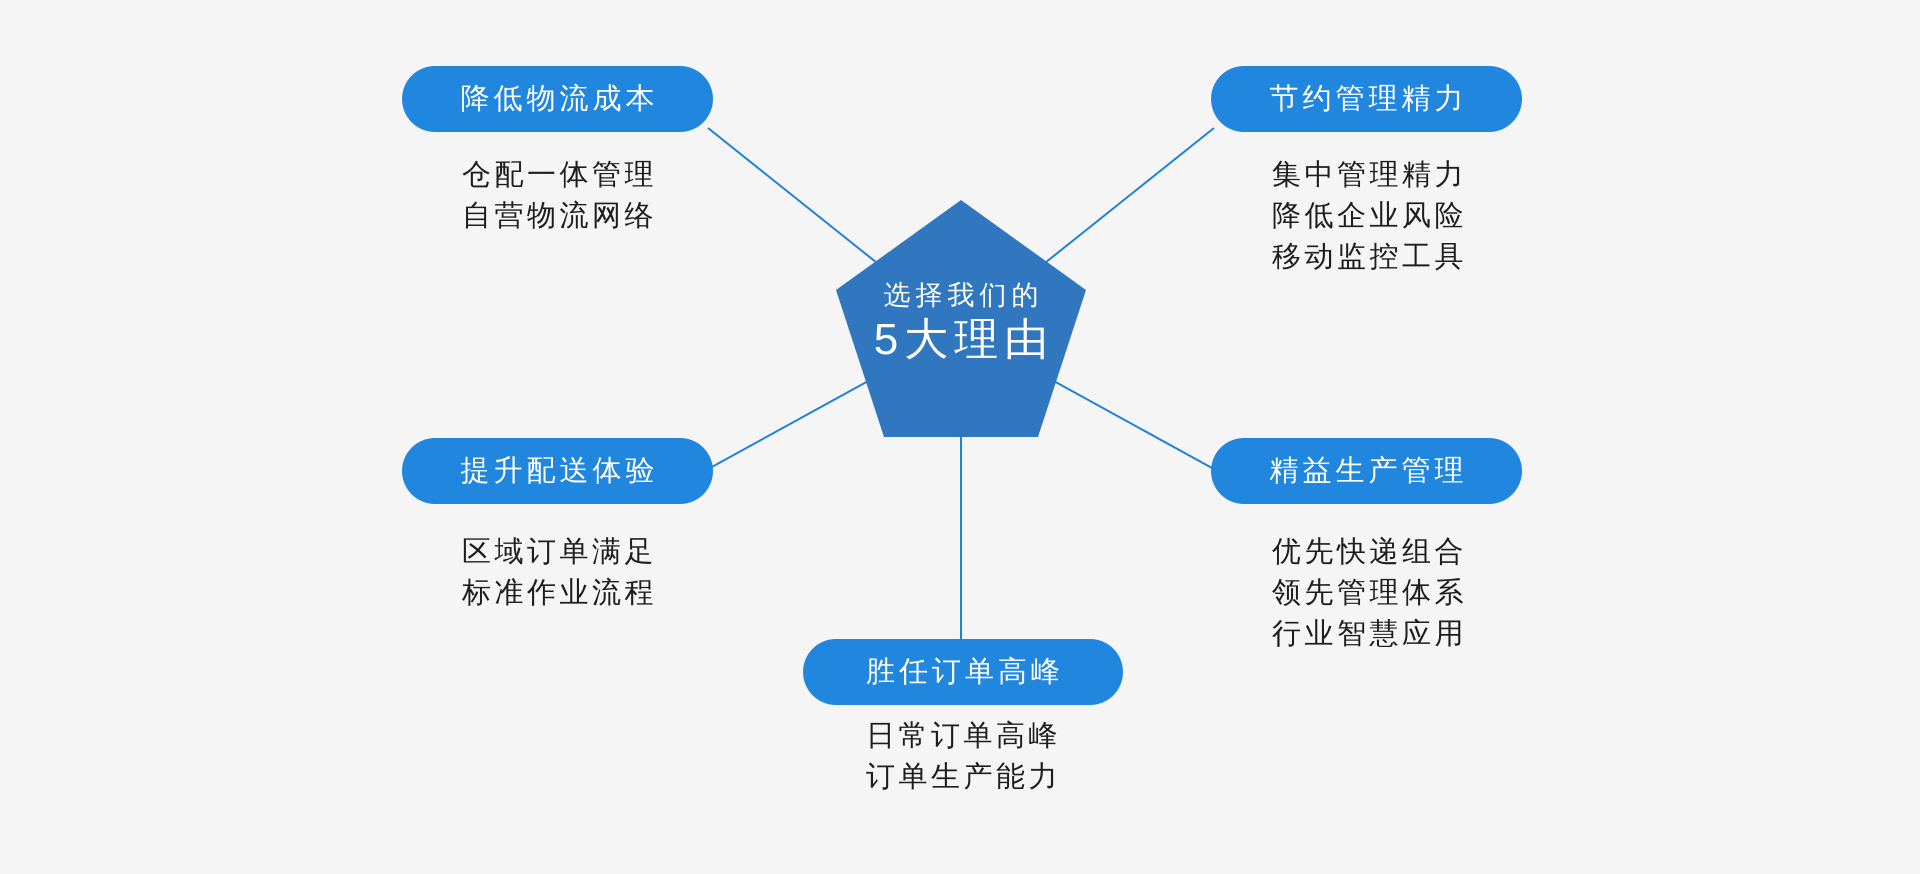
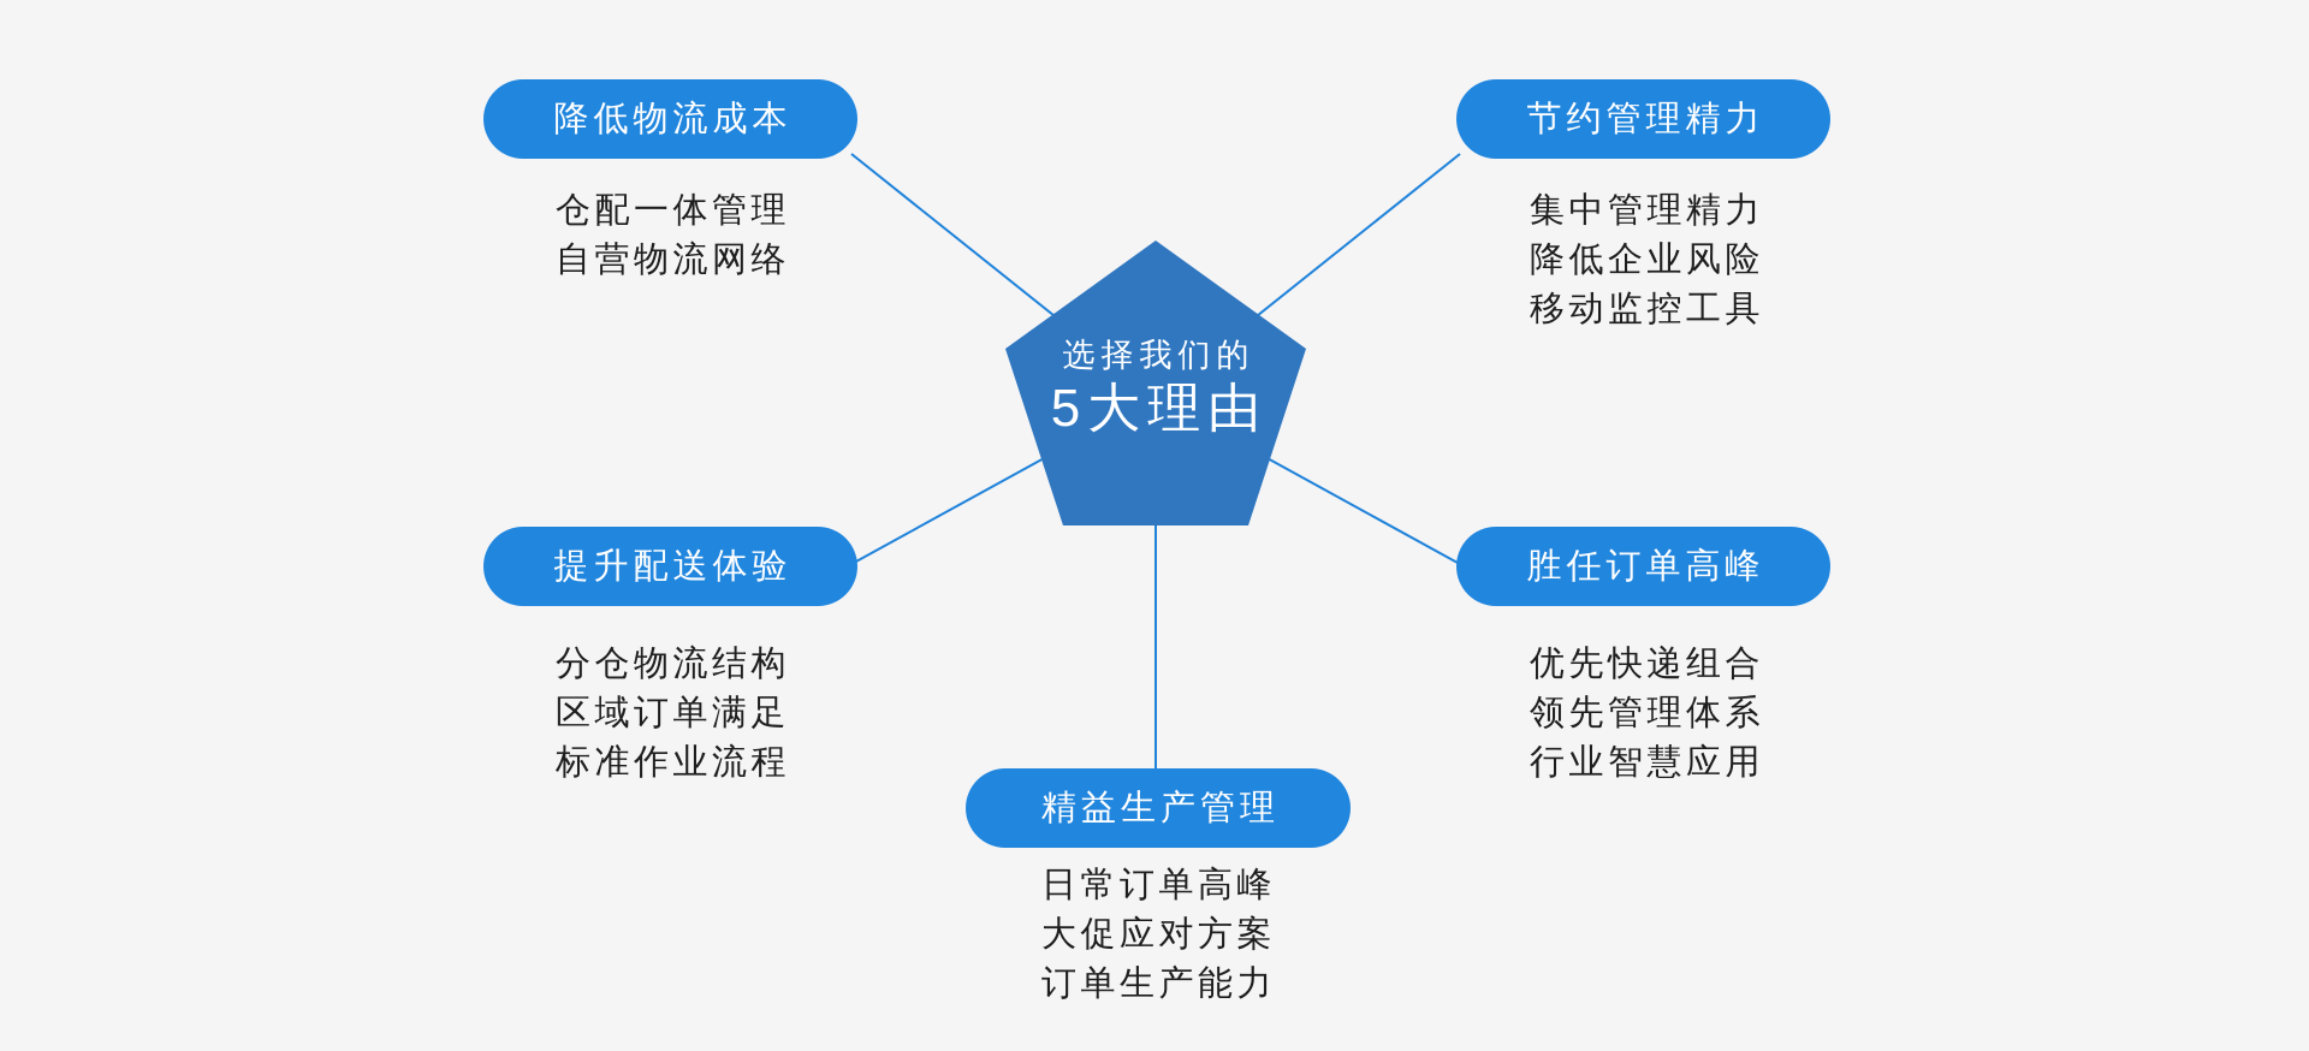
  选择我们的
  5大理由
  降低物流成本
  仓配一体管理
  自营物流网络
  节约管理精力
  集中管理精力
  降低企业风险
  移动监控工具
  提升配送体验
+ 分仓物流结构
  区域订单满足
  标准作业流程
- 精益生产管理
+ 胜任订单高峰
  优先快递组合
  领先管理体系
  行业智慧应用
- 胜任订单高峰
+ 精益生产管理
  日常订单高峰
+ 大促应对方案
  订单生产能力
